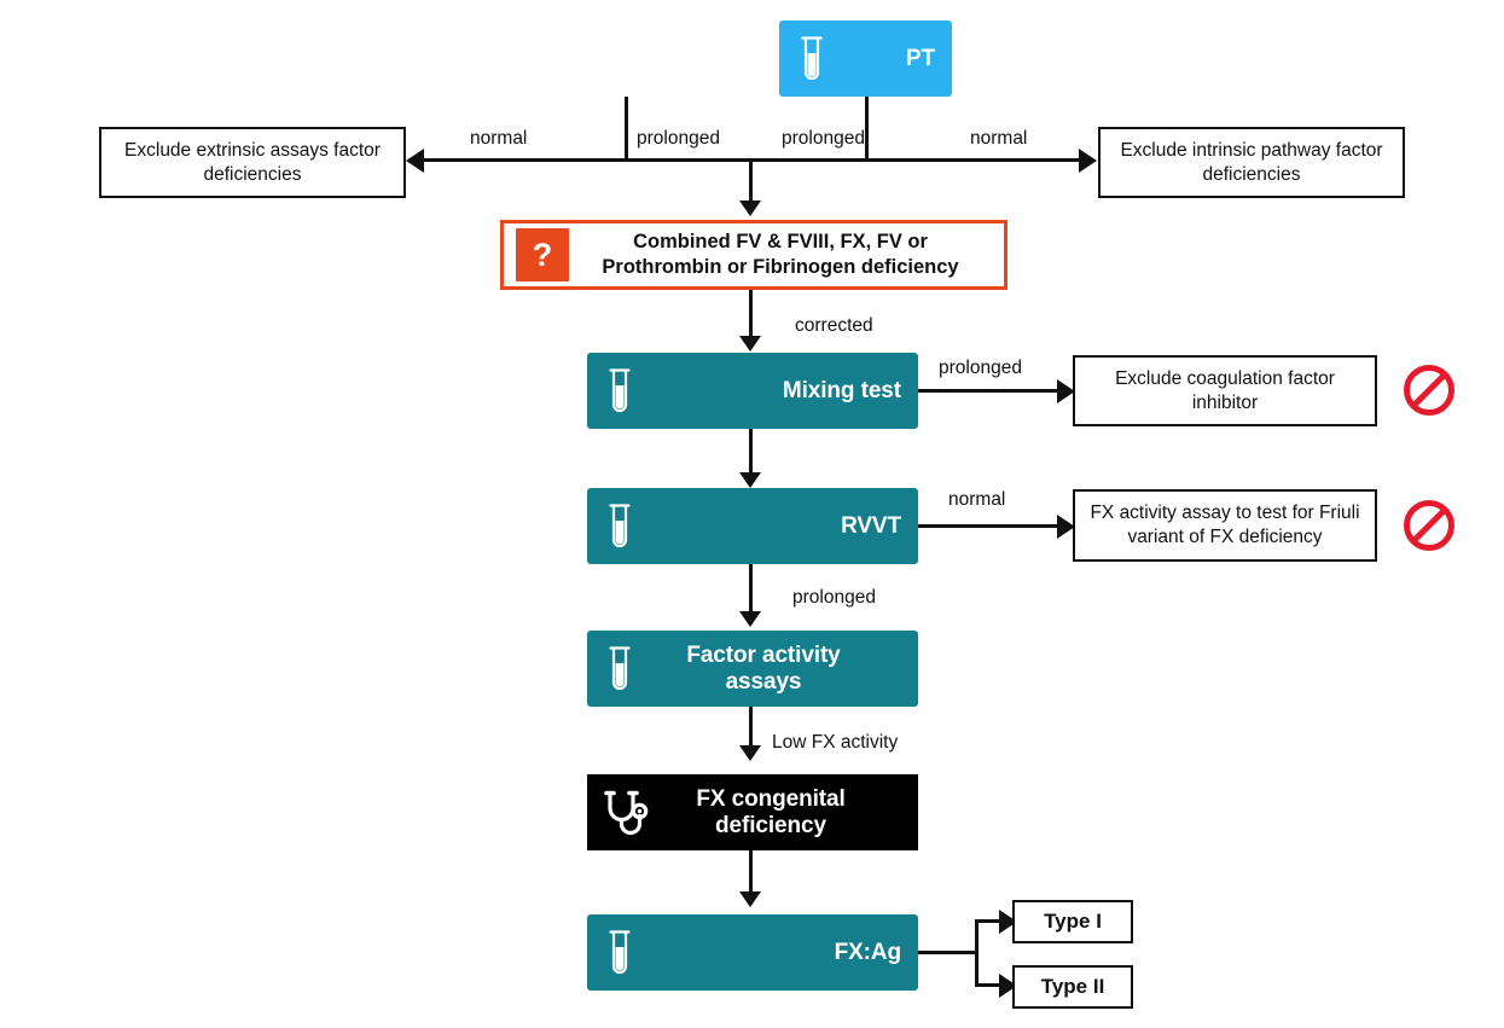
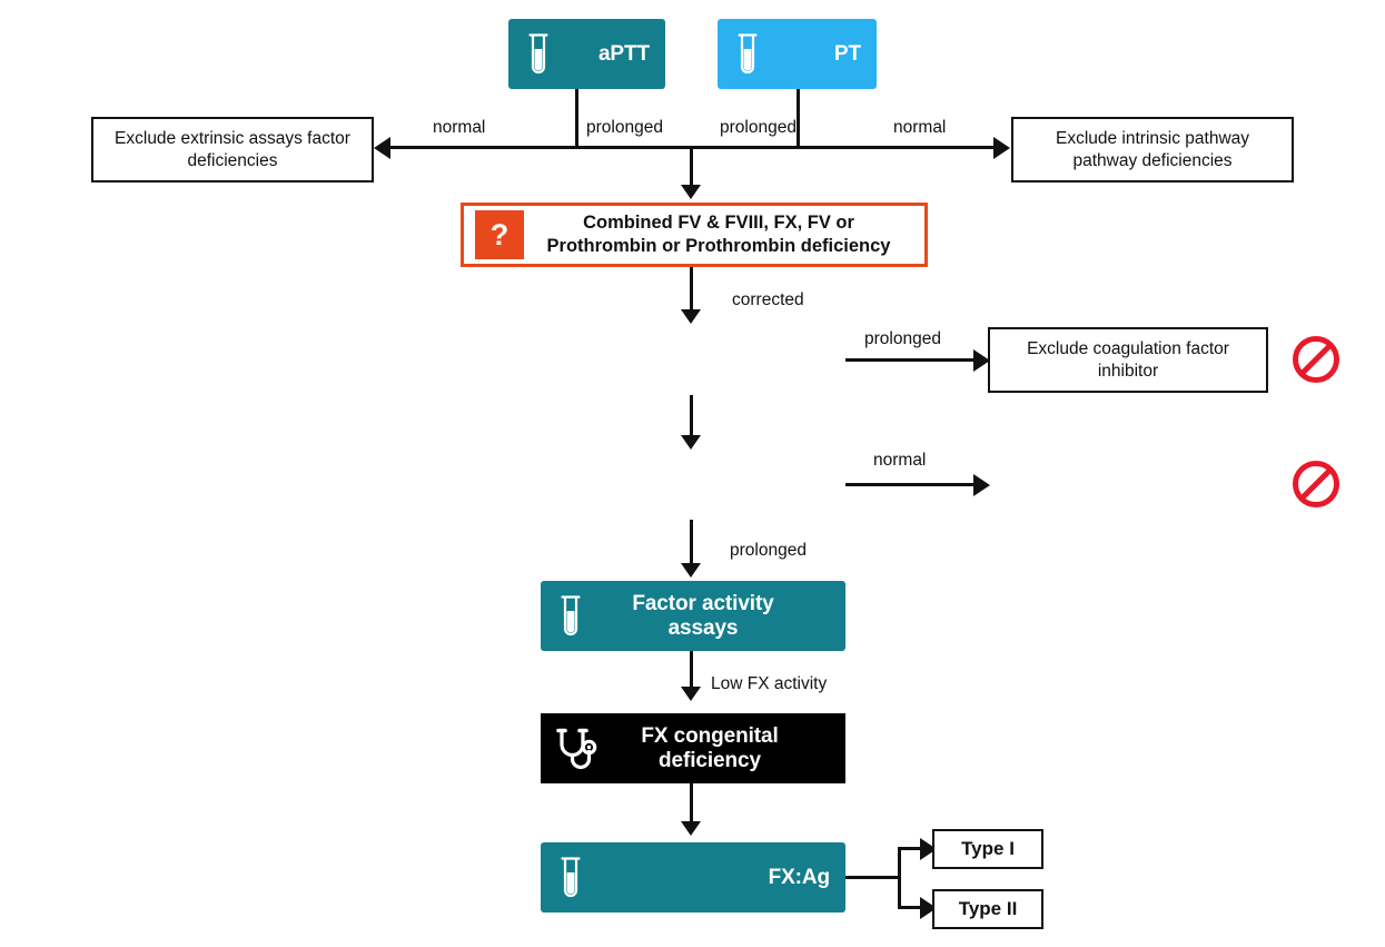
+ aPTT
  PT
  Exclude extrinsic assays factor deficiencies
- Exclude intrinsic pathway factor deficiencies
+ Exclude intrinsic pathway pathway deficiencies
  normal
  prolonged
  prolonged
  normal
  ?
- Combined FV & FVIII, FX, FV or Prothrombin or Fibrinogen deficiency
+ Combined FV & FVIII, FX, FV or Prothrombin or Prothrombin deficiency
  corrected
- Mixing test
  prolonged
  Exclude coagulation factor inhibitor
- RVVT
  normal
- FX activity assay to test for Friuli variant of FX deficiency
  prolonged
  Factor activity assays
  Low FX activity
  FX congenital deficiency
  FX:Ag
  Type I
  Type II
